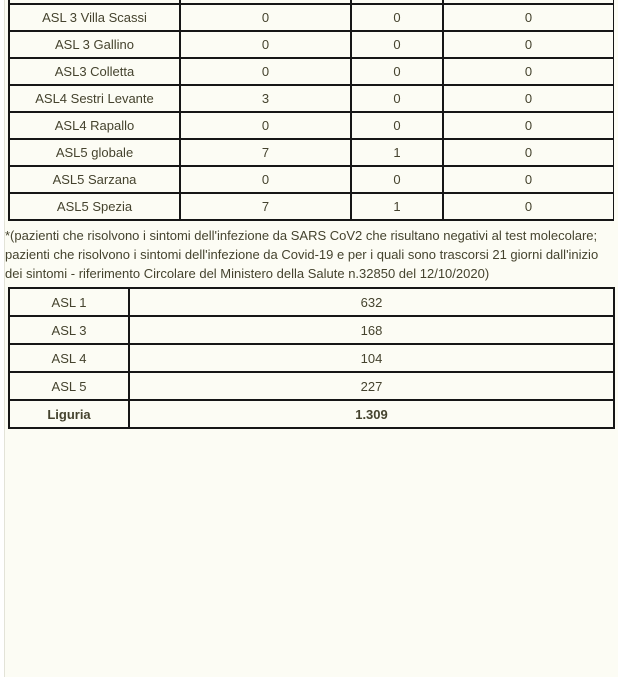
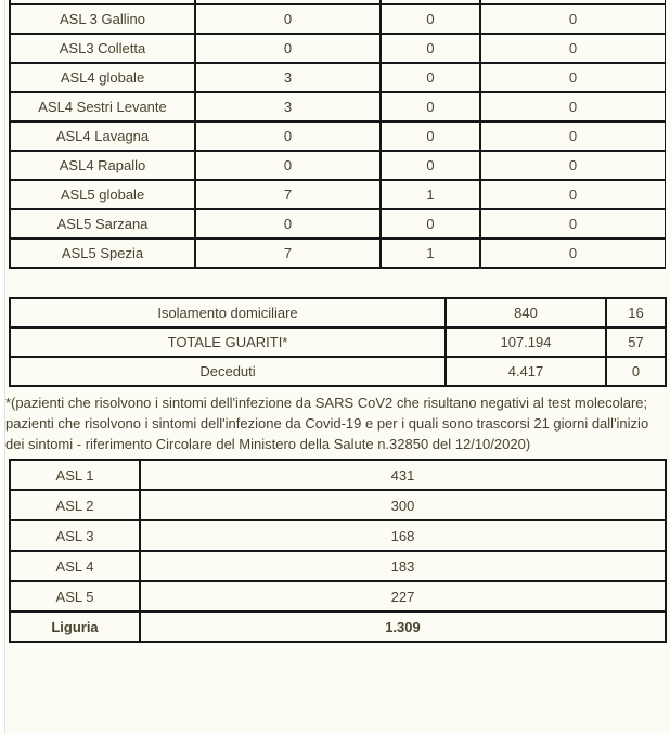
- ASL 3 Villa Scassi	0	0	0
  ASL 3 Gallino	0	0	0
  ASL3 Colletta	0	0	0
+ ASL4 globale	3	0	0
  ASL4 Sestri Levante	3	0	0
+ ASL4 Lavagna	0	0	0
  ASL4 Rapallo	0	0	0
  ASL5 globale	7	1	0
  ASL5 Sarzana	0	0	0
  ASL5 Spezia	7	1	0
+ Isolamento domiciliare	840	16
+ TOTALE GUARITI*	107.194	57
+ Deceduti	4.417	0
  *(pazienti che risolvono i sintomi dell'infezione da SARS CoV2 che risultano negativi al test molecolare; pazienti che risolvono i sintomi dell'infezione da Covid-19 e per i quali sono trascorsi 21 giorni dall'inizio dei sintomi - riferimento Circolare del Ministero della Salute n.32850 del 12/10/2020)
- ASL 1	632
+ ASL 1	431
+ ASL 2	300
  ASL 3	168
- ASL 4	104
+ ASL 4	183
  ASL 5	227
  Liguria	1.309
